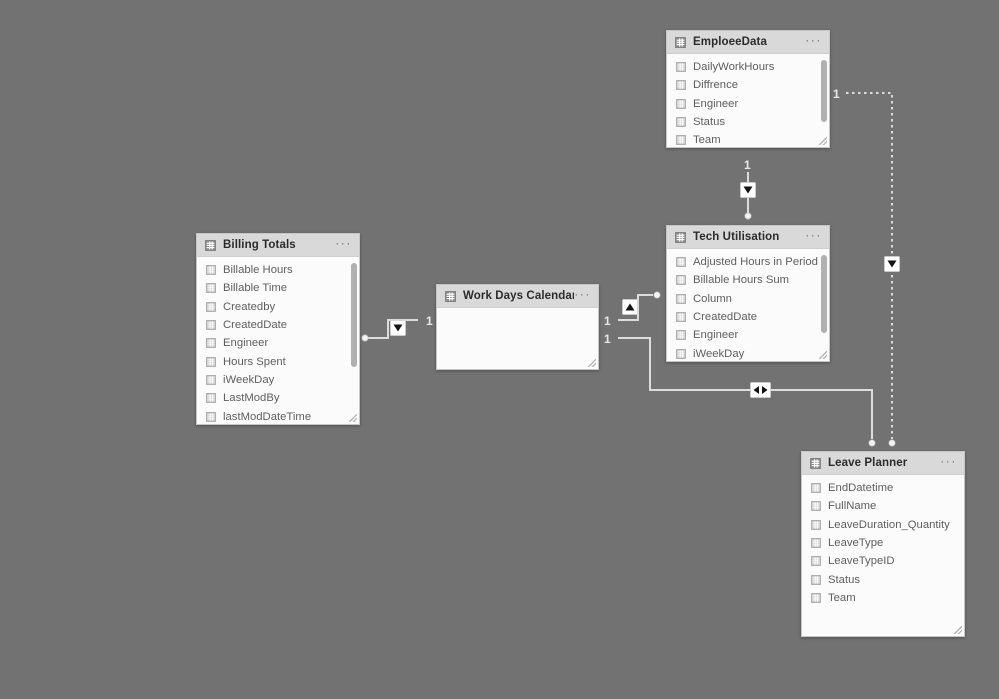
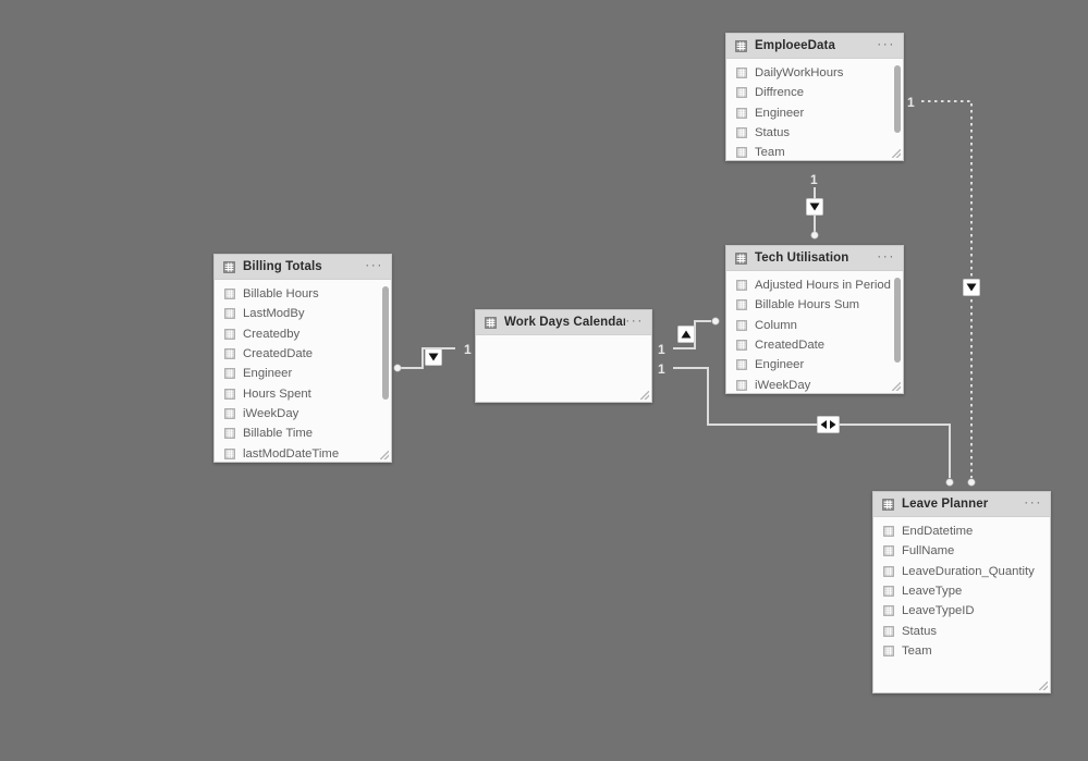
  1
  1
  1
  1
  1
  EmploeeData
  ···
  DailyWorkHours
  Diffrence
  Engineer
  Status
  Team
  Billing Totals
  ···
  Billable Hours
- Billable Time
+ LastModBy
  Createdby
  CreatedDate
  Engineer
  Hours Spent
  iWeekDay
- LastModBy
+ Billable Time
  lastModDateTime
  Work Days Calendar
  ···
  Tech Utilisation
  ···
  Adjusted Hours in Period
  Billable Hours Sum
  Column
  CreatedDate
  Engineer
  iWeekDay
  Leave Planner
  ···
  EndDatetime
  FullName
  LeaveDuration_Quantity
  LeaveType
  LeaveTypeID
  Status
  Team
